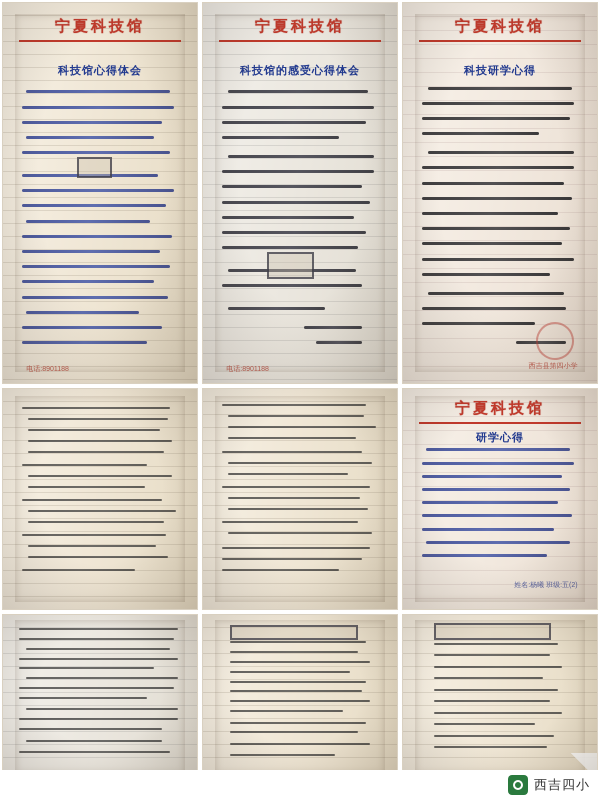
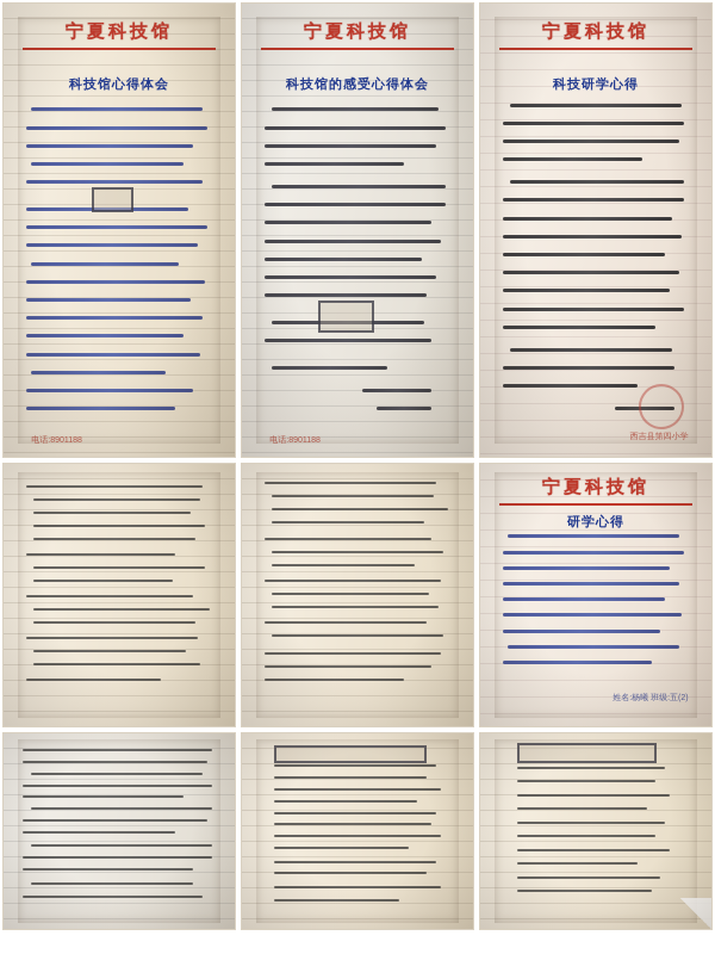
- 西吉四小
